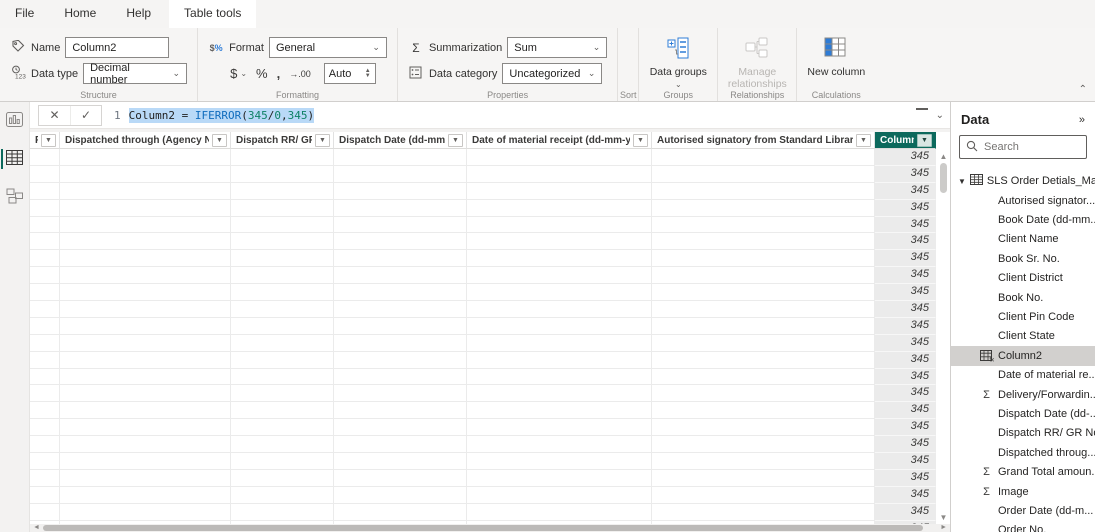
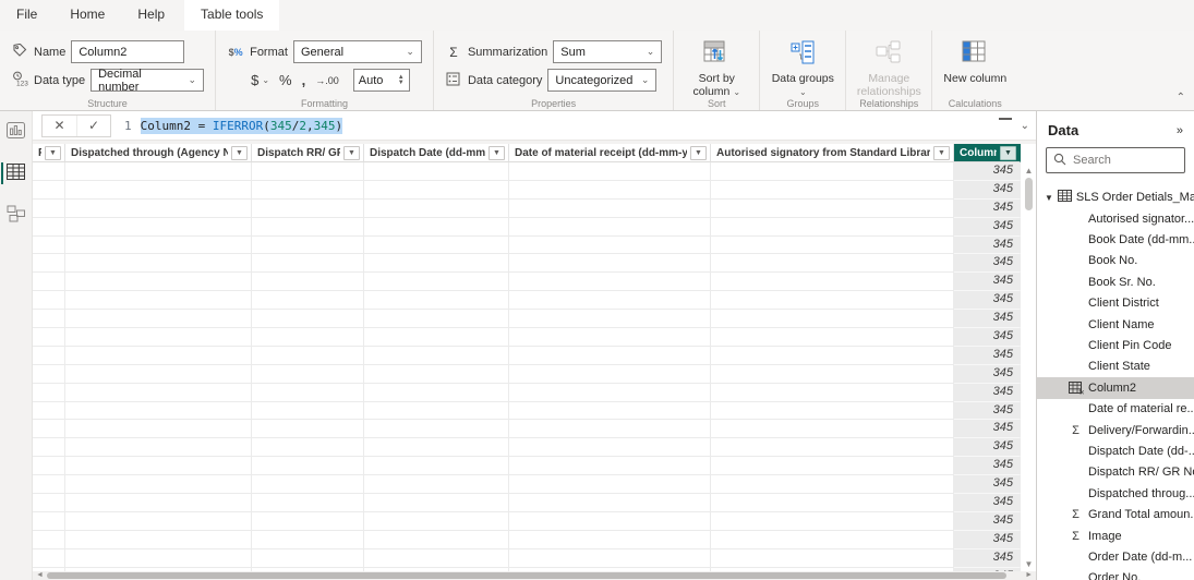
  File
  Home
  Help
  Table tools
  Name
  Column2
  Data type
  Decimal number
  ⌄
  Structure
  $%
  Format
  General
  ⌄
  $
  ⌄
  %
  ,
  →.00
  Auto
  Formatting
  Σ
  Summarization
  Sum
  ⌄
  Data category
  Uncategorized
  ⌄
  Properties
+ Sort by column ⌄
  Sort
  Data groups ⌄
  Groups
  Manage relationships
  Relationships
  New column
  Calculations
  ⌃
  ✕
  ✓
  1
- Column2 = IFERROR(345/0,345)
+ Column2 = IFERROR(345/2,345)
  ⌄
  Dispatched through (Agency N
  Dispatch RR/ G
  Dispatch Date (dd-mm
  Date of material receipt (dd-mm-y
  Autorised signatory from Standard Librar
  Colum
  345
  345
  345
  345
  345
  345
  345
  345
  345
  345
  345
  345
  345
  345
  345
  345
  345
  345
  345
  345
  345
  345
  ▲
  ▼
  Data
  »
  Search
  ▼
  SLS Order Detials_Ma
  Autorised signator...
  Book Date (dd-mm.
- Client Name
+ Book No.
  Book Sr. No.
  Client District
- Book No.
+ Client Name
  Client Pin Code
  Client State
  Column2
  Date of material re..
  Σ
  Delivery/Forwardin..
  Dispatch Date (dd-..
  Dispatch RR/ GR N
  Dispatched throug..
  Σ
  Grand Total amoun.
  Σ
  Image
  Order Date (dd-m...
  Order No.
